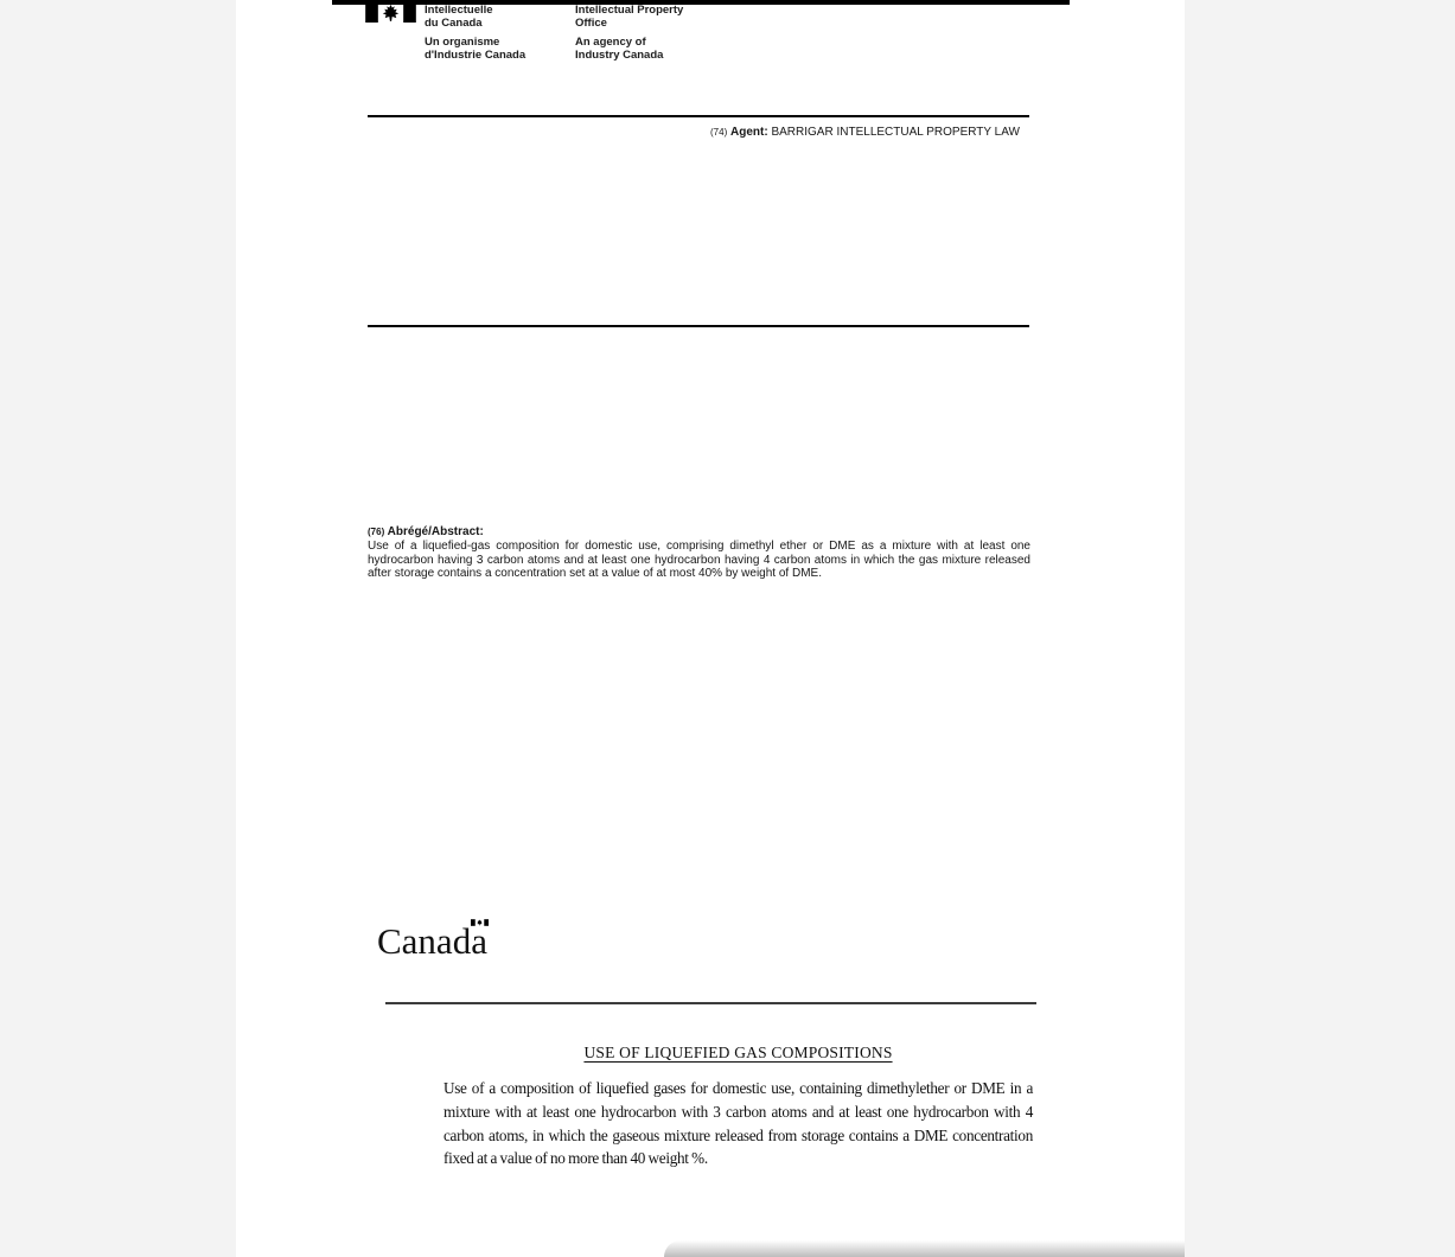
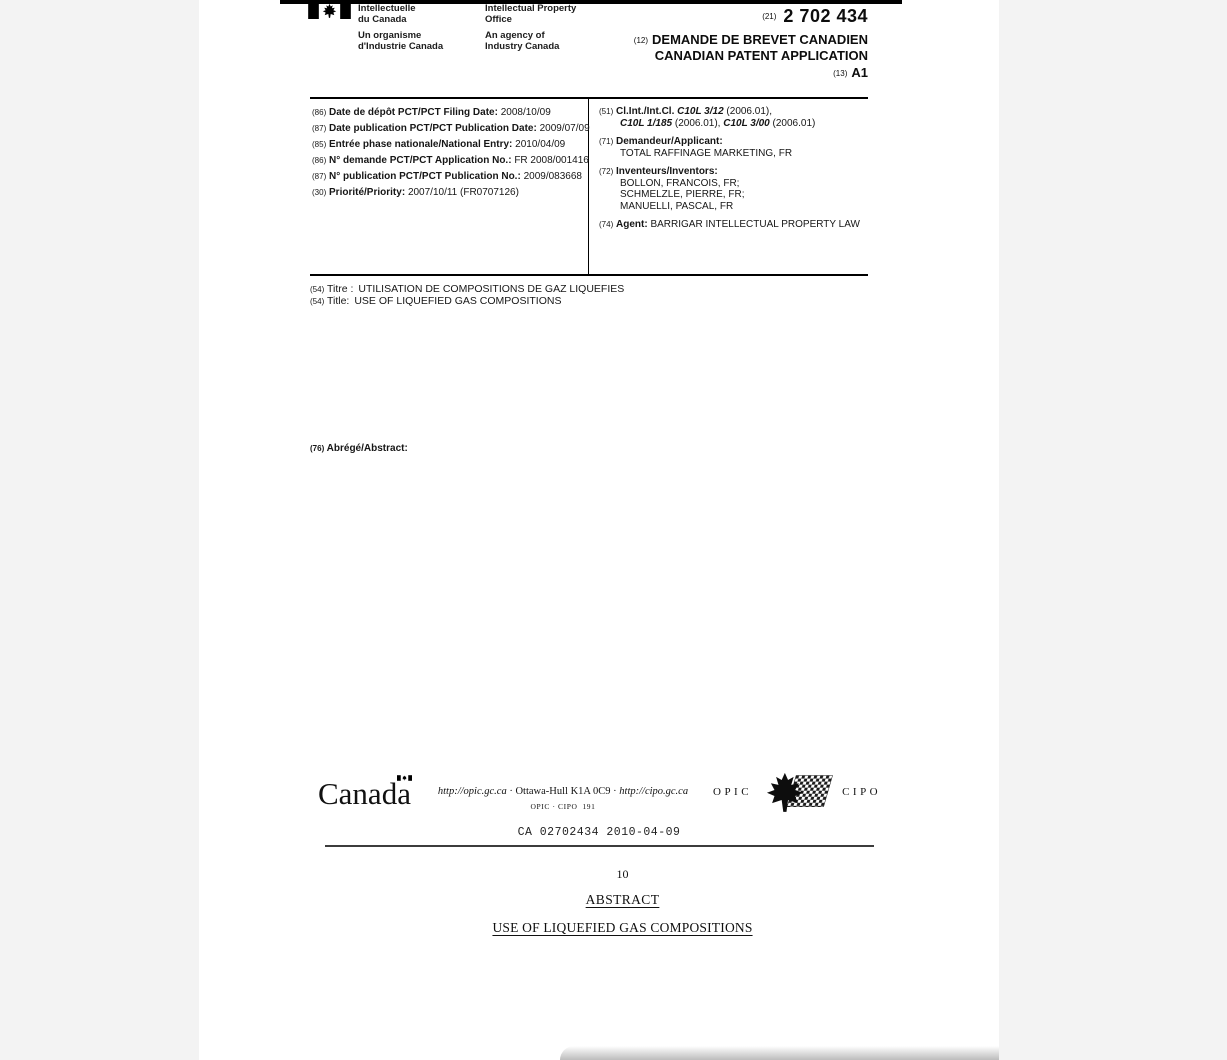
  Intellectuelle
  du Canada
  Un organisme
  d'Industrie Canada
  Intellectual Property
  Office
  An agency of
  Industry Canada
+ (21) 2 702 434
+ (12) DEMANDE DE BREVET CANADIEN
+ CANADIAN PATENT APPLICATION
+ (13) A1
+ (86) Date de dépôt PCT/PCT Filing Date: 2008/10/09
+ (87) Date publication PCT/PCT Publication Date: 2009/07/09
+ (85) Entrée phase nationale/National Entry: 2010/04/09
+ (86) N° demande PCT/PCT Application No.: FR 2008/001416
+ (87) N° publication PCT/PCT Publication No.: 2009/083668
+ (30) Priorité/Priority: 2007/10/11 (FR0707126)
+ (51) Cl.Int./Int.Cl. C10L 3/12 (2006.01),
+ C10L 1/185 (2006.01), C10L 3/00 (2006.01)
+ (71) Demandeur/Applicant:
+ TOTAL RAFFINAGE MARKETING, FR
+ (72) Inventeurs/Inventors:
+ BOLLON, FRANCOIS, FR;
+ SCHMELZLE, PIERRE, FR;
+ MANUELLI, PASCAL, FR
  (74) Agent: BARRIGAR INTELLECTUAL PROPERTY LAW
+ (54) Titre : UTILISATION DE COMPOSITIONS DE GAZ LIQUEFIES
+ (54) Title: USE OF LIQUEFIED GAS COMPOSITIONS
  (76) Abrégé/Abstract:
- Use of a liquefied-gas composition for domestic use, comprising dimethyl ether or DME as a mixture with at least one hydrocarbon having 3 carbon atoms and at least one hydrocarbon having 4 carbon atoms in which the gas mixture released after storage contains a concentration set at a value of at most 40% by weight of DME.
  Canada
+ http://opic.gc.ca · Ottawa-Hull K1A 0C9 · http://cipo.gc.ca
+ OPIC · CIPO 191
+ OPIC
+ CIPO
+ CA 02702434 2010-04-09
+ 10
+ ABSTRACT
  USE OF LIQUEFIED GAS COMPOSITIONS
- Use of a composition of liquefied gases for domestic use, containing dimethylether or DME in a mixture with at least one hydrocarbon with 3 carbon atoms and at least one hydrocarbon with 4 carbon atoms, in which the gaseous mixture released from storage contains a DME concentration fixed at a value of no more than 40 weight %.
